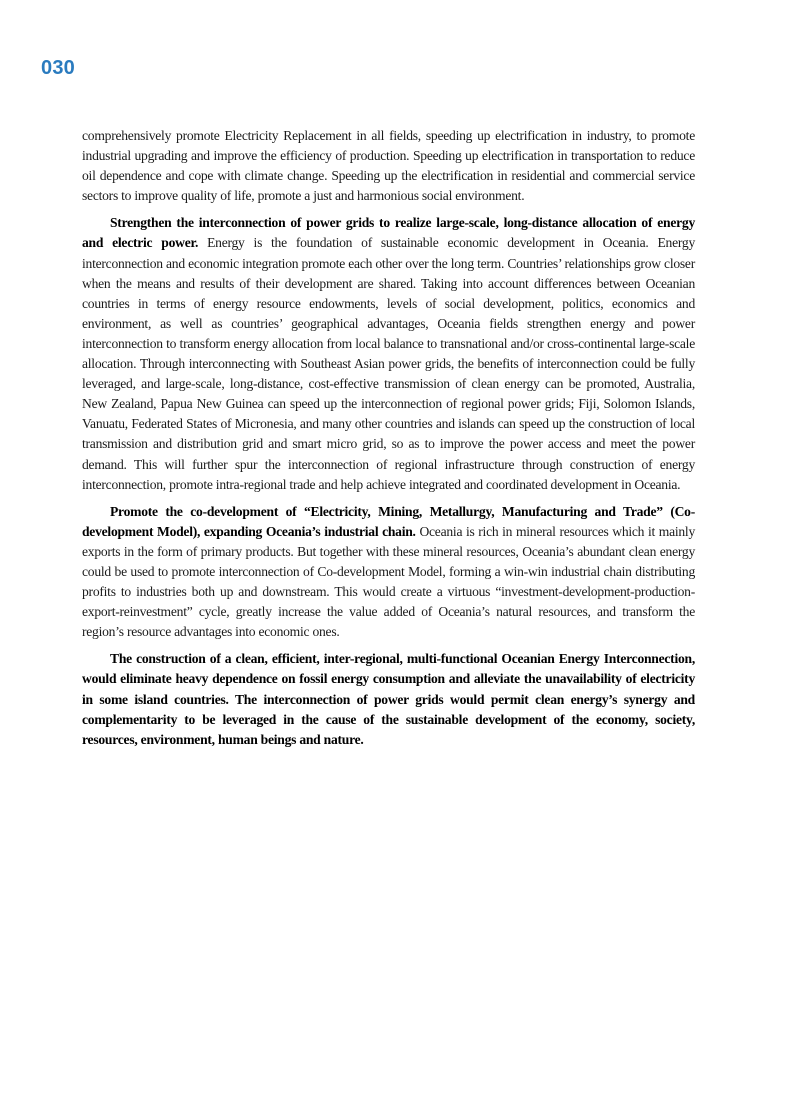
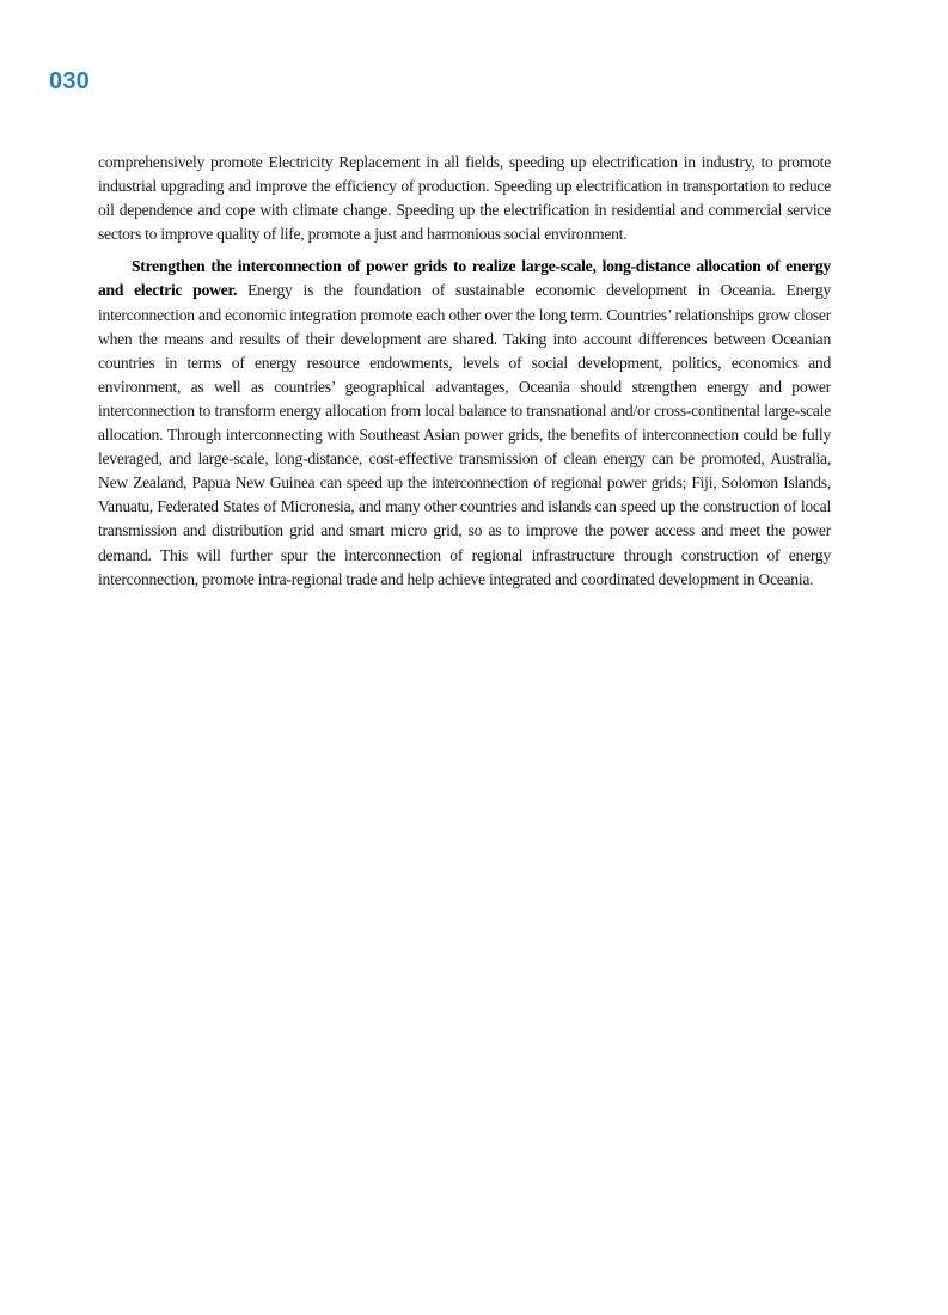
  030
  comprehensively promote Electricity Replacement in all fields, speeding up electrification in industry, to promote industrial upgrading and improve the efficiency of production. Speeding up electrification in transportation to reduce oil dependence and cope with climate change. Speeding up the electrification in residential and commercial service sectors to improve quality of life, promote a just and harmonious social environment.
- Strengthen the interconnection of power grids to realize large-scale, long-distance allocation of energy and electric power. Energy is the foundation of sustainable economic development in Oceania. Energy interconnection and economic integration promote each other over the long term. Countries’ relationships grow closer when the means and results of their development are shared. Taking into account differences between Oceanian countries in terms of energy resource endowments, levels of social development, politics, economics and environment, as well as countries’ geographical advantages, Oceania fields strengthen energy and power interconnection to transform energy allocation from local balance to transnational and/or cross-continental large-scale allocation. Through interconnecting with Southeast Asian power grids, the benefits of interconnection could be fully leveraged, and large-scale, long-distance, cost-effective transmission of clean energy can be promoted, Australia, New Zealand, Papua New Guinea can speed up the interconnection of regional power grids; Fiji, Solomon Islands, Vanuatu, Federated States of Micronesia, and many other countries and islands can speed up the construction of local transmission and distribution grid and smart micro grid, so as to improve the power access and meet the power demand. This will further spur the interconnection of regional infrastructure through construction of energy interconnection, promote intra-regional trade and help achieve integrated and coordinated development in Oceania.
+ Strengthen the interconnection of power grids to realize large-scale, long-distance allocation of energy and electric power. Energy is the foundation of sustainable economic development in Oceania. Energy interconnection and economic integration promote each other over the long term. Countries’ relationships grow closer when the means and results of their development are shared. Taking into account differences between Oceanian countries in terms of energy resource endowments, levels of social development, politics, economics and environment, as well as countries’ geographical advantages, Oceania should strengthen energy and power interconnection to transform energy allocation from local balance to transnational and/or cross-continental large-scale allocation. Through interconnecting with Southeast Asian power grids, the benefits of interconnection could be fully leveraged, and large-scale, long-distance, cost-effective transmission of clean energy can be promoted, Australia, New Zealand, Papua New Guinea can speed up the interconnection of regional power grids; Fiji, Solomon Islands, Vanuatu, Federated States of Micronesia, and many other countries and islands can speed up the construction of local transmission and distribution grid and smart micro grid, so as to improve the power access and meet the power demand. This will further spur the interconnection of regional infrastructure through construction of energy interconnection, promote intra-regional trade and help achieve integrated and coordinated development in Oceania.
- Promote the co-development of “Electricity, Mining, Metallurgy, Manufacturing and Trade” (Co-development Model), expanding Oceania’s industrial chain. Oceania is rich in mineral resources which it mainly exports in the form of primary products. But together with these mineral resources, Oceania’s abundant clean energy could be used to promote interconnection of Co-development Model, forming a win-win industrial chain distributing profits to industries both up and downstream. This would create a virtuous “investment-development-production-export-reinvestment” cycle, greatly increase the value added of Oceania’s natural resources, and transform the region’s resource advantages into economic ones.
- The construction of a clean, efficient, inter-regional, multi-functional Oceanian Energy Interconnection, would eliminate heavy dependence on fossil energy consumption and alleviate the unavailability of electricity in some island countries. The interconnection of power grids would permit clean energy’s synergy and complementarity to be leveraged in the cause of the sustainable development of the economy, society, resources, environment, human beings and nature.
